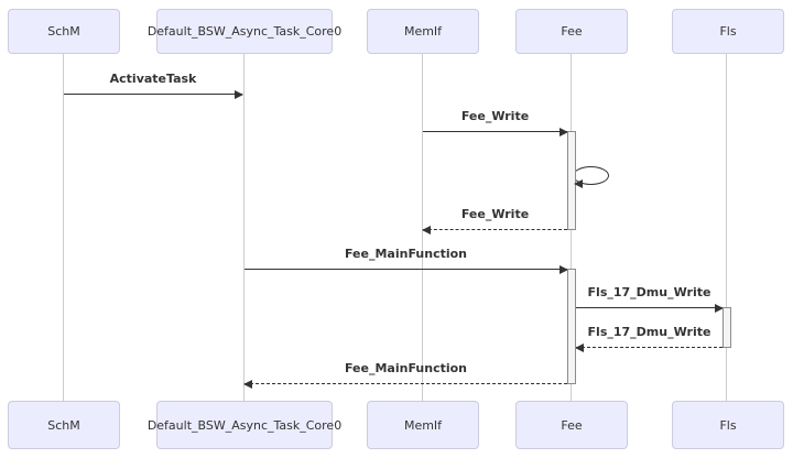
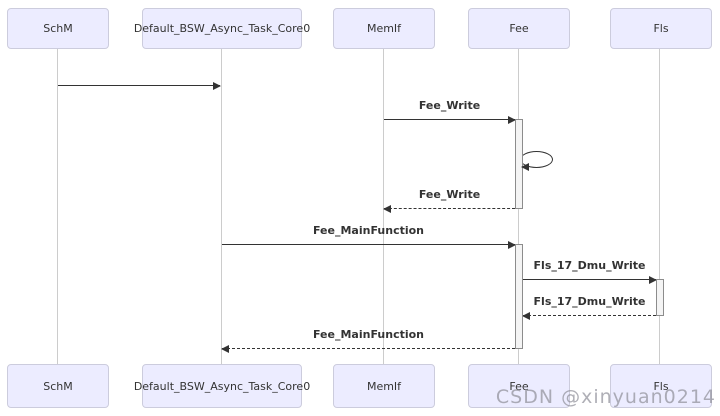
  SchM
  Default_BSW_Async_Task_Core0
  MemIf
  Fee
  Fls
  SchM
  Default_BSW_Async_Task_Core0
  MemIf
  Fee
  Fls
- ActivateTask
  Fee_Write
  Fee_Write
  Fee_MainFunction
  Fls_17_Dmu_Write
  Fls_17_Dmu_Write
  Fee_MainFunction
+ CSDN @xinyuan0214
